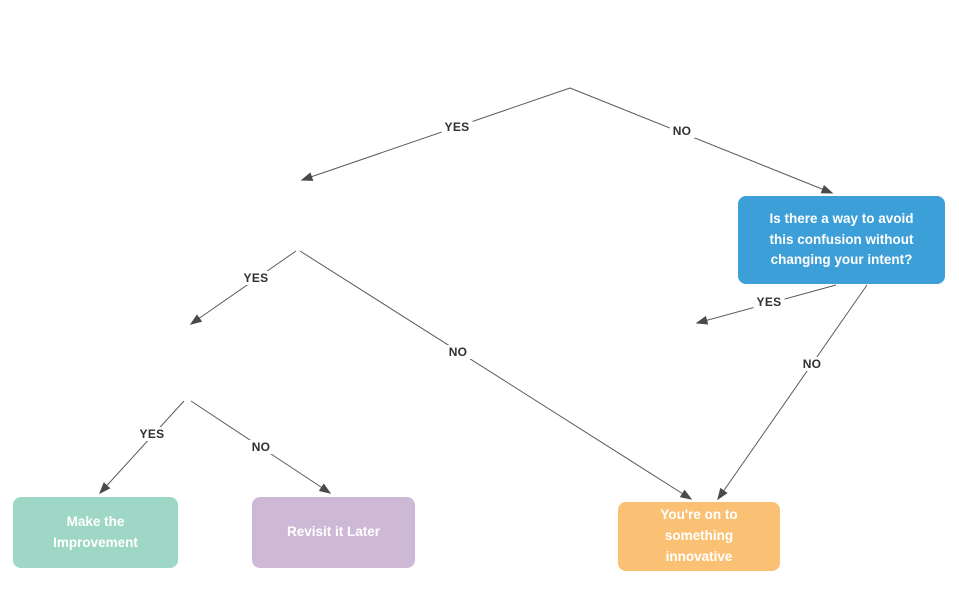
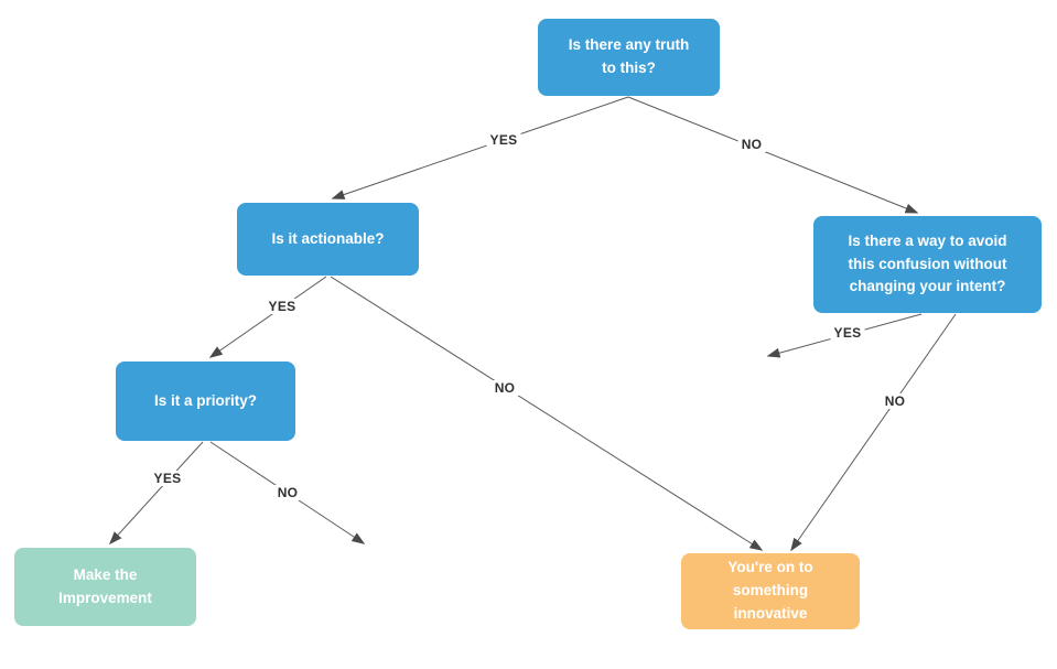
+ Is there any truth
+ to this?
+ Is it actionable?
  Is there a way to avoid
  this confusion without
  changing your intent?
+ Is it a priority?
  Make the
  Improvement
- Revisit it Later
  You're on to
  something
  innovative
  YES
  NO
  YES
  NO
  YES
  NO
  YES
  NO
